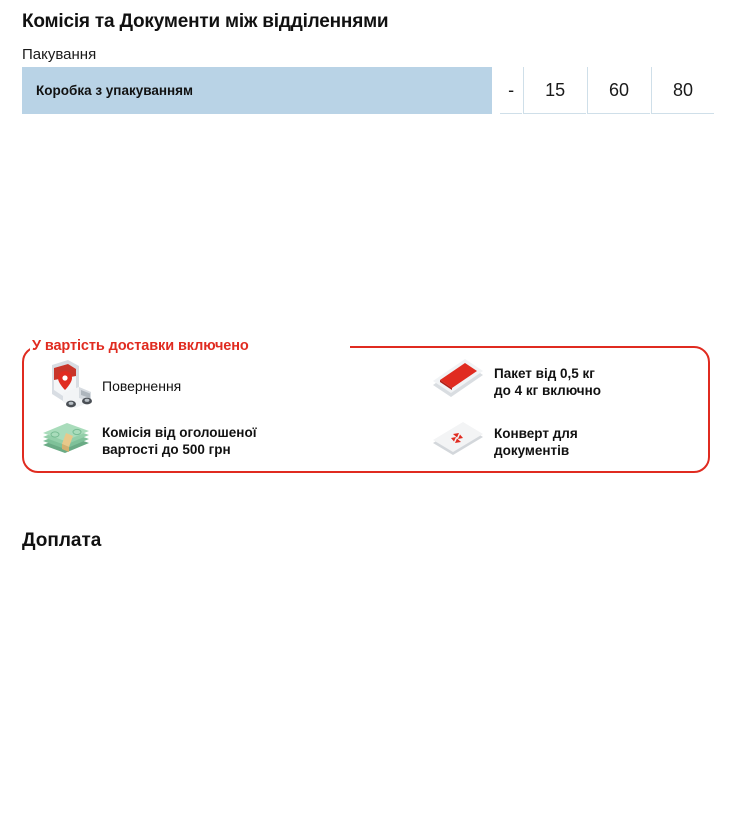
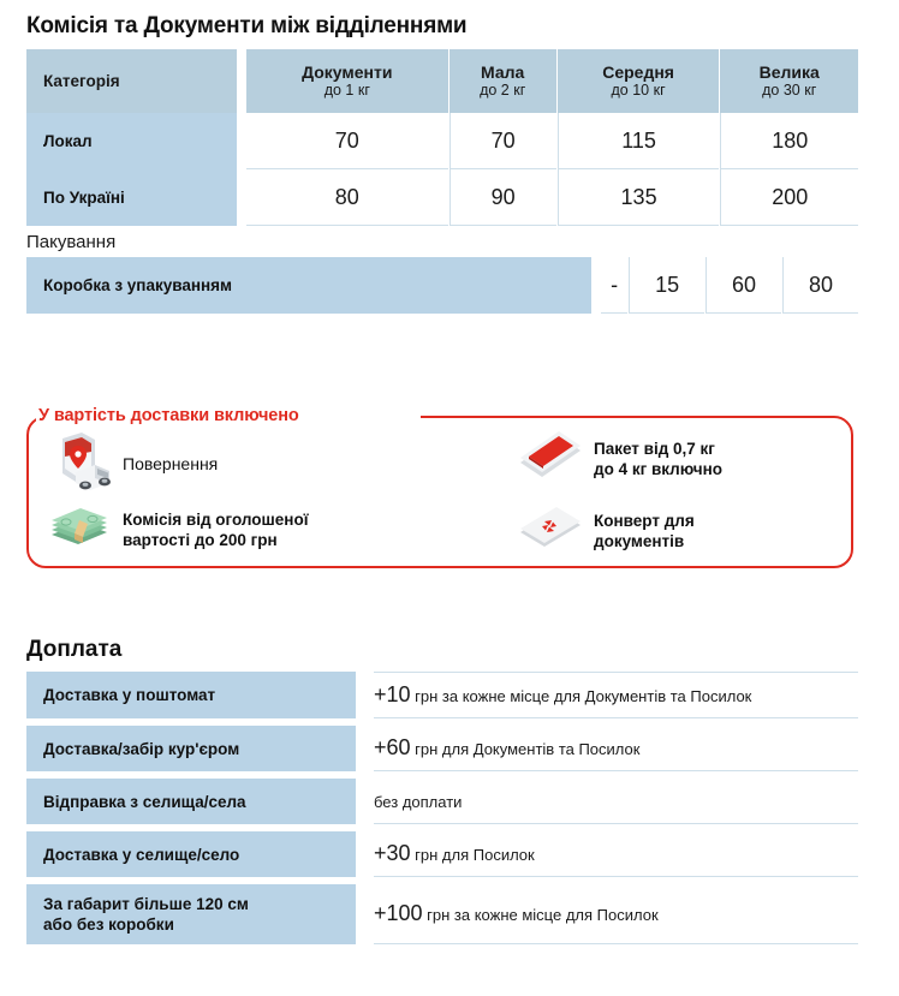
  Комісія та Документи між відділеннями
+ Категорія		Документи до 1 кг		Мала до 2 кг		Середня до 10 кг		Велика до 30 кг
+ Локал		70		70		115		180
+ По Україні		80		90		135		200
  Пакування
  Коробка з упакуванням		-		15		60		80
  У вартість доставки включено
  Повернення
  Комісія від оголошеної
- вартості до 500 грн
+ вартості до 200 грн
- Пакет від 0,5 кг
+ Пакет від 0,7 кг
  до 4 кг включно
  Конверт для
  документів
  Доплата
+ Доставка у поштомат		+10 грн за кожне місце для Документів та Посилок
+ Доставка/забір кур'єром		+60 грн для Документів та Посилок
+ Відправка з селища/села		без доплати
+ Доставка у селище/село		+30 грн для Посилок
+ За габарит більше 120 см або без коробки		+100 грн за кожне місце для Посилок
